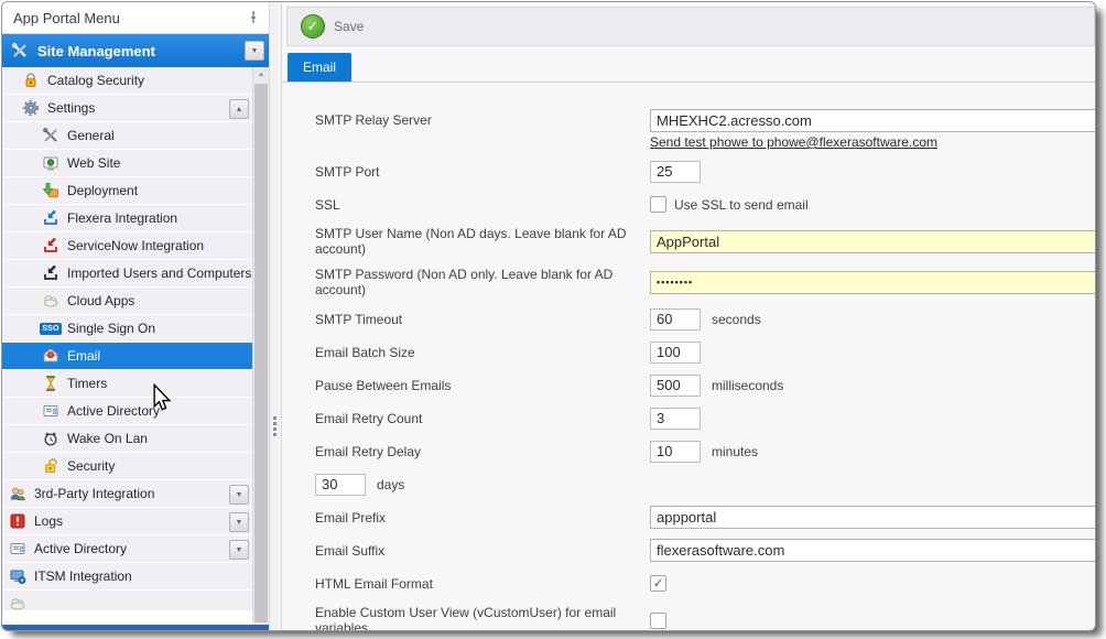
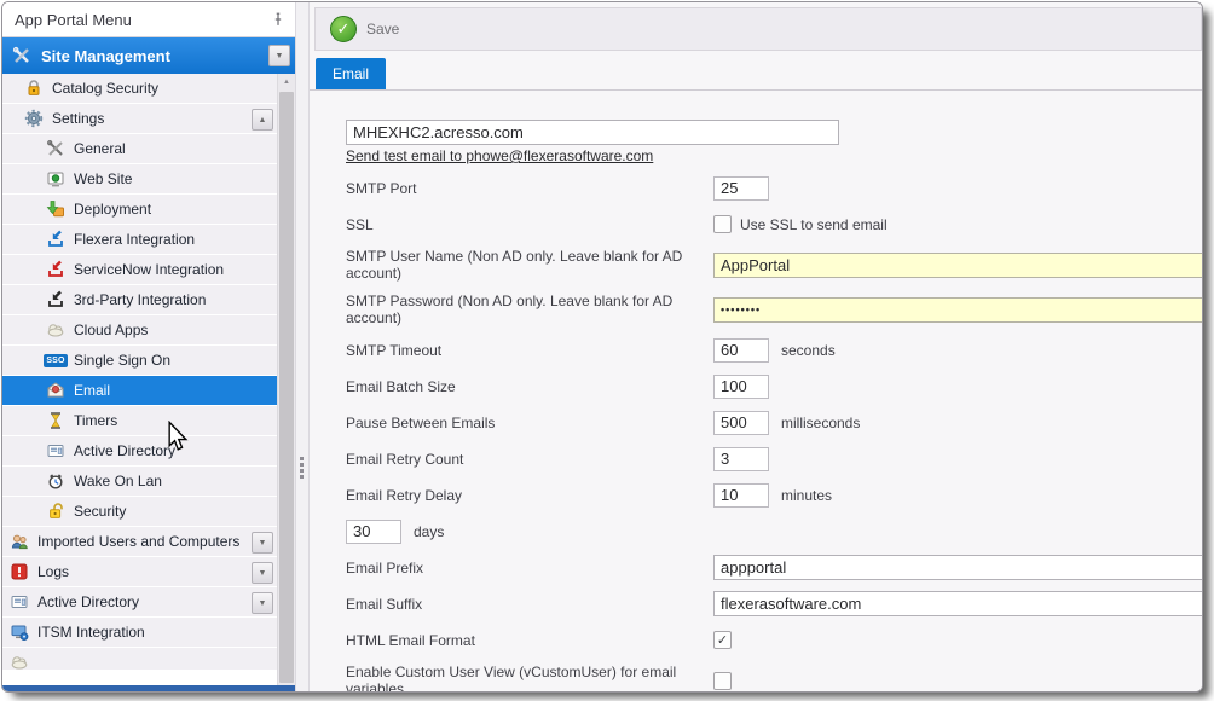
  App Portal Menu
  Site Management
  Catalog Security
  Settings
  General
  Web Site
  Deployment
  Flexera Integration
  ServiceNow Integration
- Imported Users and Computers
+ 3rd-Party Integration
  Cloud Apps
  Single Sign On
  Email
  Timers
  Active Directory
  Wake On Lan
  Security
- 3rd-Party Integration
+ Imported Users and Computers
  Logs
  Active Directory
  ITSM Integration
  ✓
  Save
  Email
- SMTP Relay Server
  MHEXHC2.acresso.com
- Send test phowe to phowe@flexerasoftware.com
+ Send test email to phowe@flexerasoftware.com
  SMTP Port
  25
  SSL
  Use SSL to send email
- SMTP User Name (Non AD days. Leave blank for AD account)
+ SMTP User Name (Non AD only. Leave blank for AD account)
  AppPortal
  SMTP Password (Non AD only. Leave blank for AD account)
  ••••••••
  SMTP Timeout
  60
  seconds
  Email Batch Size
  100
  Pause Between Emails
  500
  milliseconds
  Email Retry Count
  3
  Email Retry Delay
  10
  minutes
  30
  days
  Email Prefix
  appportal
  Email Suffix
  flexerasoftware.com
  HTML Email Format
  ✓
  Enable Custom User View (vCustomUser) for email variables
